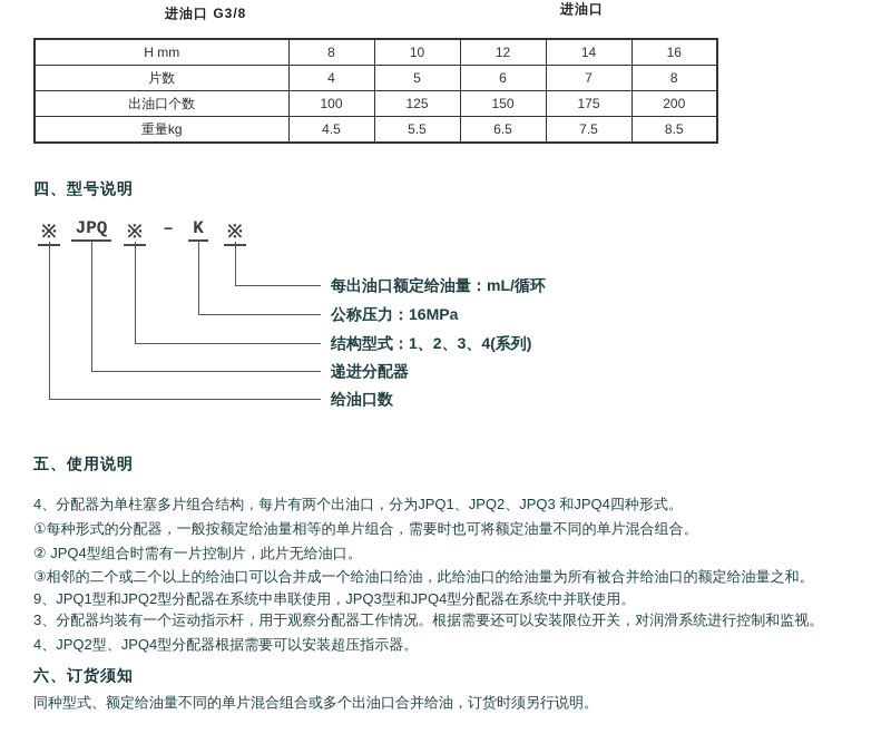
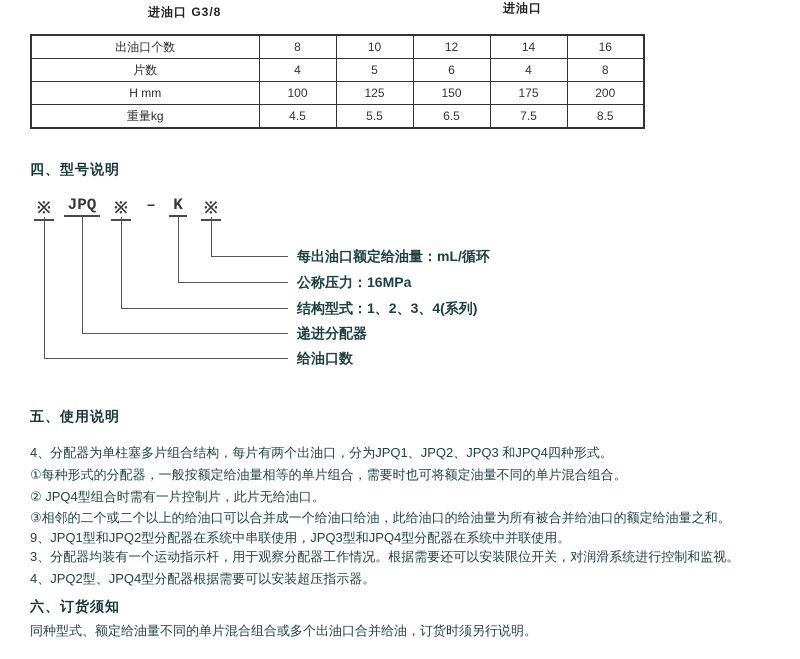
  进油口 G3/8
  进油口
- H mm	8	10	12	14	16
+ 出油口个数	8	10	12	14	16
- 片数	4	5	6	7	8
+ 片数	4	5	6	4	8
- 出油口个数	100	125	150	175	200
+ H mm	100	125	150	175	200
  重量kg	4.5	5.5	6.5	7.5	8.5
  四、型号说明
  ※
  JPQ
  ※
  –
  K
  ※
  每出油口额定给油量：mL/循环
  公称压力：16MPa
  结构型式：1、2、3、4(系列)
  递进分配器
  给油口数
  五、使用说明
  4、分配器为单柱塞多片组合结构，每片有两个出油口，分为JPQ1、JPQ2、JPQ3 和JPQ4四种形式。
  ①每种形式的分配器，一般按额定给油量相等的单片组合，需要时也可将额定油量不同的单片混合组合。
  ② JPQ4型组合时需有一片控制片，此片无给油口。
  ③相邻的二个或二个以上的给油口可以合并成一个给油口给油，此给油口的给油量为所有被合并给油口的额定给油量之和。
  9、JPQ1型和JPQ2型分配器在系统中串联使用，JPQ3型和JPQ4型分配器在系统中并联使用。
  3、分配器均装有一个运动指示杆，用于观察分配器工作情况。根据需要还可以安装限位开关，对润滑系统进行控制和监视。
  4、JPQ2型、JPQ4型分配器根据需要可以安装超压指示器。
  六、订货须知
  同种型式、额定给油量不同的单片混合组合或多个出油口合并给油，订货时须另行说明。
